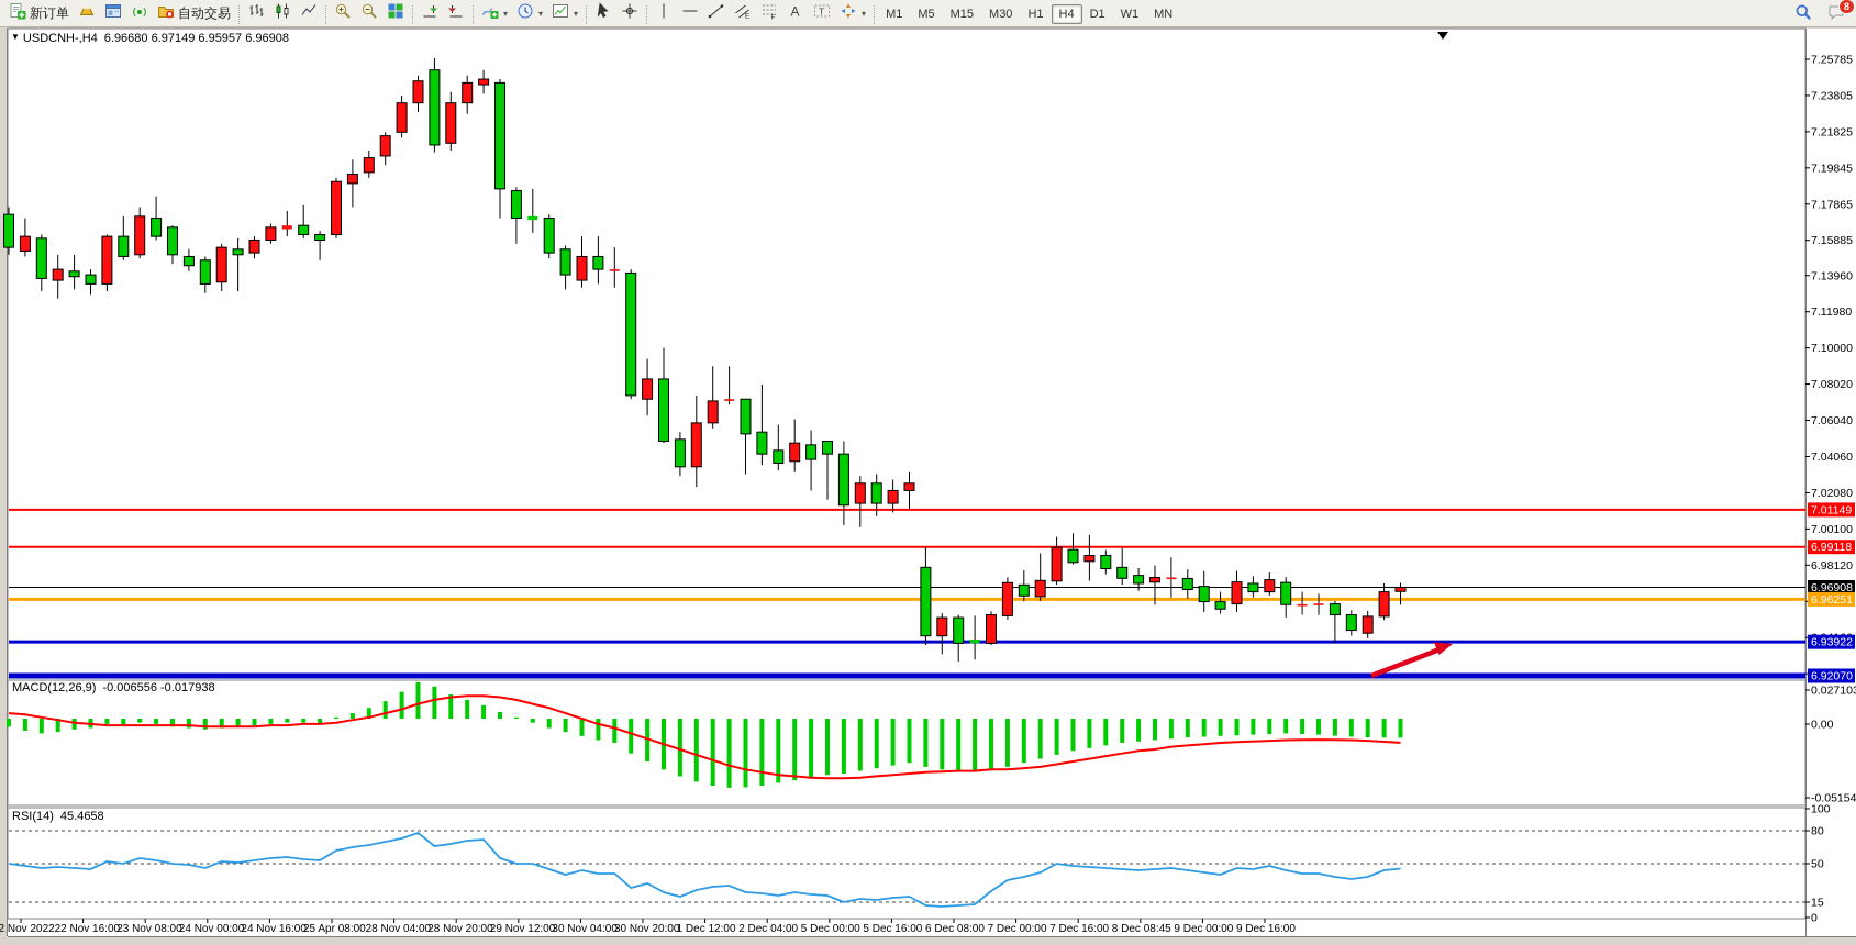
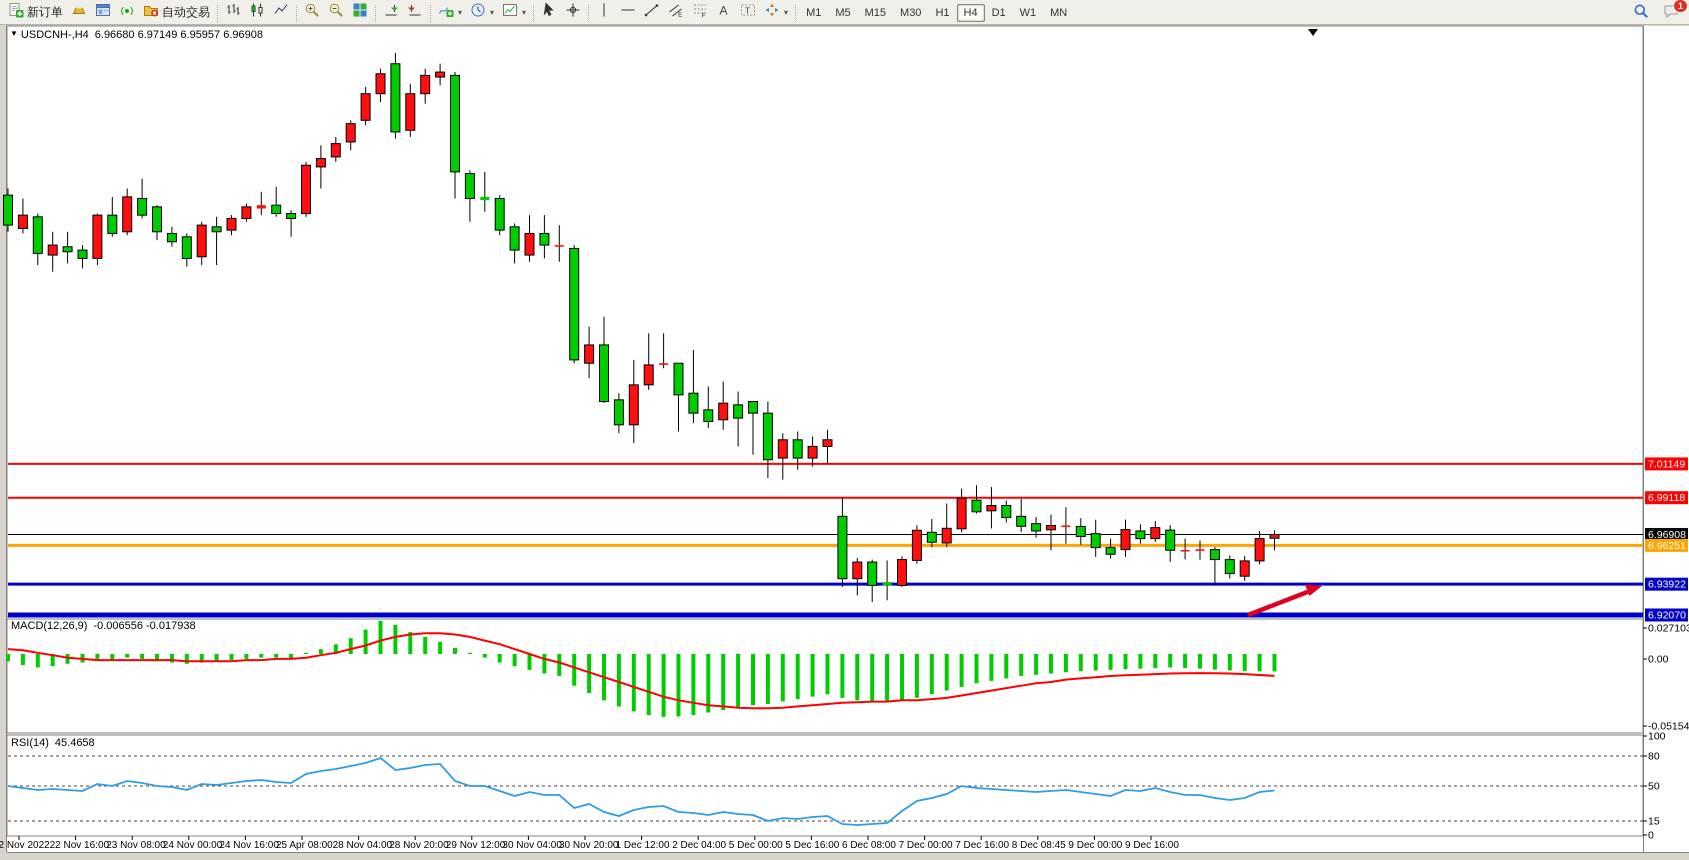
- 7.25785
- 7.23805
- 7.21825
- 7.19845
- 7.17865
- 7.15885
- 7.13960
- 7.11980
- 7.10000
- 7.08020
- 7.06040
- 7.04060
- 7.02080
- 7.00100
- 6.98120
  7.01149
  6.99118
  6.96908
  6.96251
  6.93922
  6.92070
  0.02710
  0.00
  -0.05154
  100
  80
  50
  15
  0
  2 Nov 2022
  22 Nov 16:00
  23 Nov 08:00
  24 Nov 00:00
  24 Nov 16:00
  25 Apr 08:00
  28 Nov 04:00
  28 Nov 20:00
  29 Nov 12:00
  30 Nov 04:00
  30 Nov 20:00
  1 Dec 12:00
  2 Dec 04:00
  5 Dec 00:00
  5 Dec 16:00
  6 Dec 08:00
  7 Dec 00:00
  7 Dec 16:00
  8 Dec 08:45
  9 Dec 00:00
  9 Dec 16:00
  新订单
  自动交易
  ▾
  ▾
  ▾
  A
  T
  ▾
  M1 M5 M15 M30 H1 H4 D1 W1 MN
- 8
+ 1
  ▼ USDCNH-,H4 6.96680 6.97149 6.95957 6.96908
  MACD(12,26,9) -0.006556 -0.017938
  RSI(14) 45.4658
